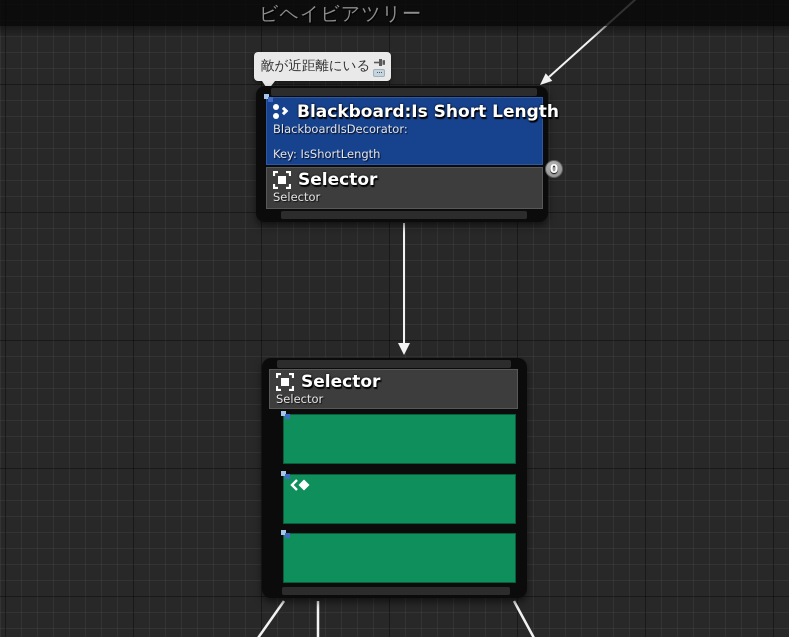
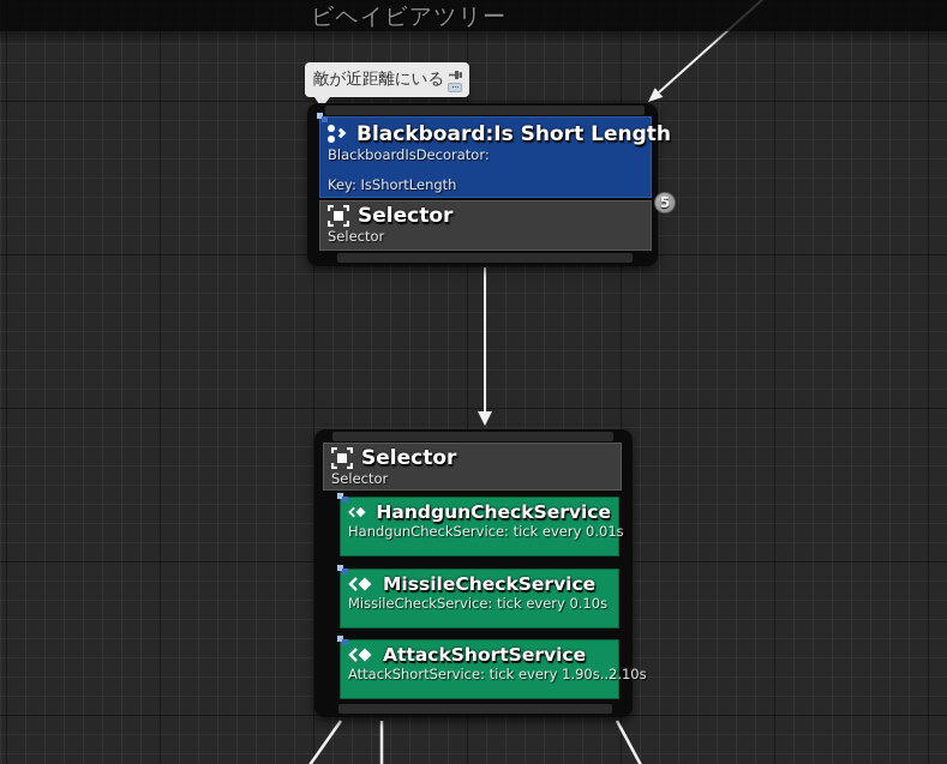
  ビヘイビアツリー
  敵が近距離にいる
  Blackboard:Is Short Length
  BlackboardIsDecorator:
  Key: IsShortLength
  Selector
  Selector
- 0
+ 5
  Selector
  Selector
+ HandgunCheckService
+ HandgunCheckService: tick every 0.01s
+ MissileCheckService
+ MissileCheckService: tick every 0.10s
+ AttackShortService
+ AttackShortService: tick every 1.90s..2.10s
